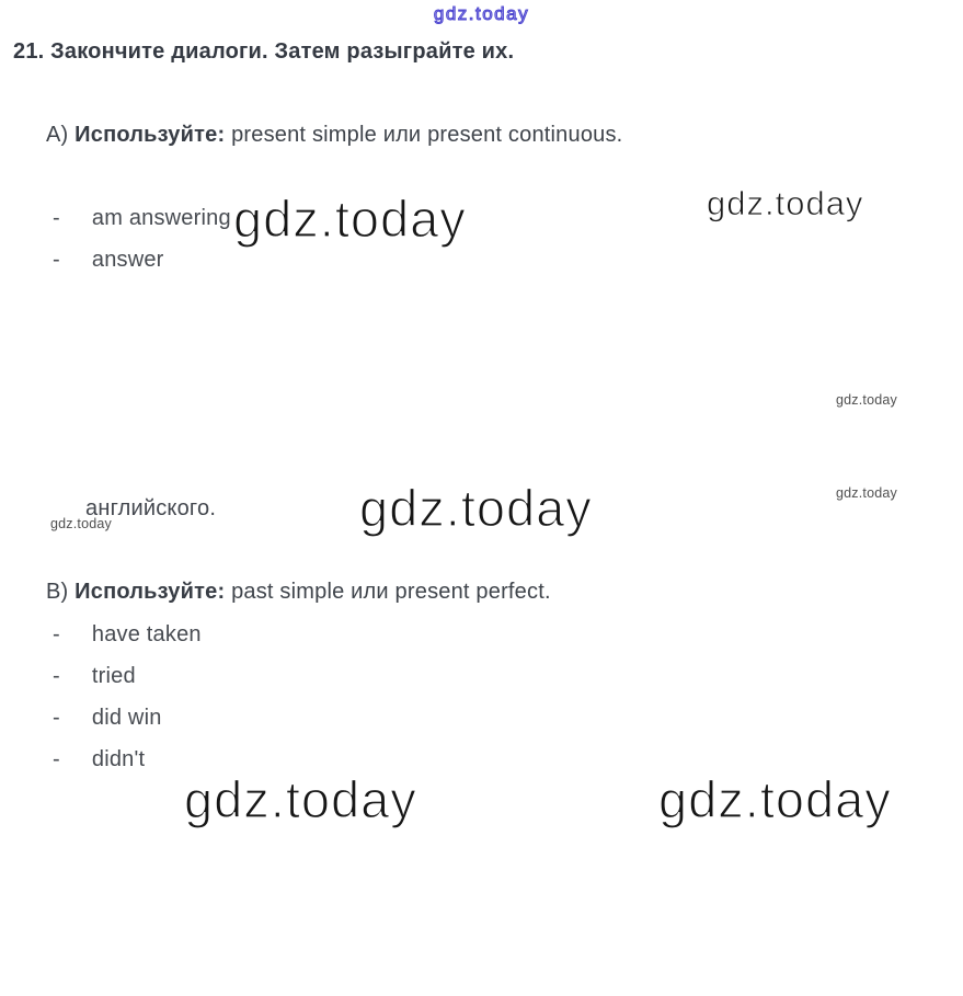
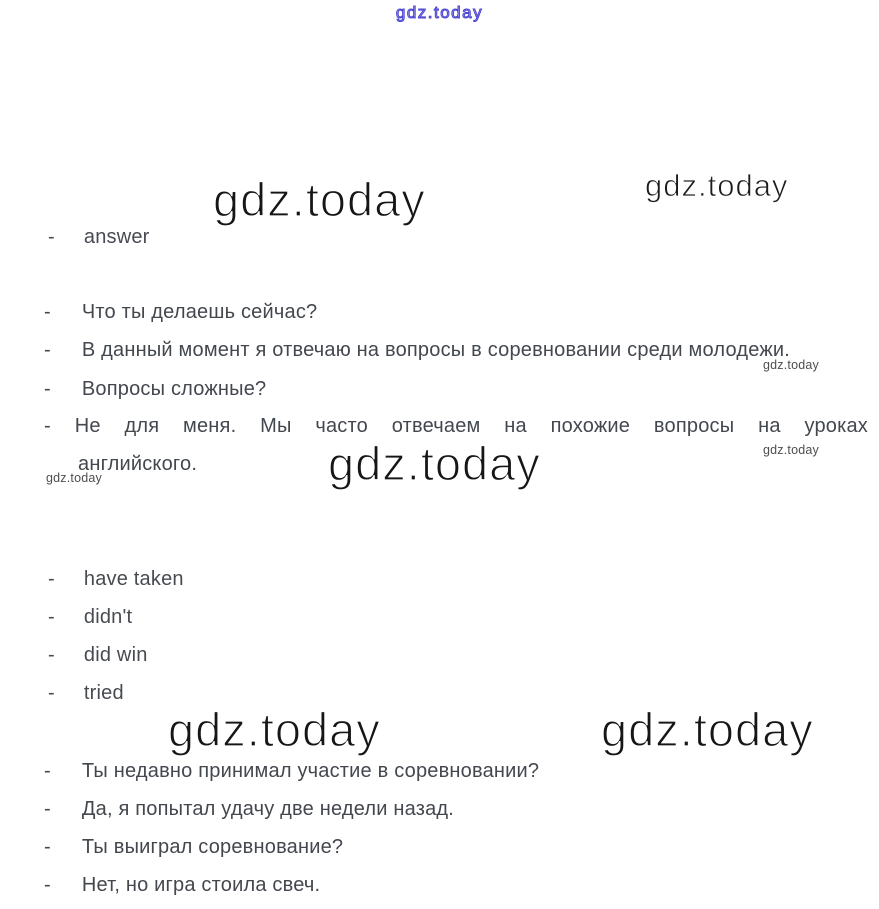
  gdz.today
  gdz.today
  gdz.today
  gdz.today
  gdz.today
  gdz.today
  gdz.today
  gdz.today
  gdz.today
- 21. Закончите диалоги. Затем разыграйте их.
- A) Используйте: present simple или present continuous.
- - am answering
  - answer
+ - Что ты делаешь сейчас?
+ - В данный момент я отвечаю на вопросы в соревновании среди молодежи.
+ - Вопросы сложные?
+ - Не для меня. Мы часто отвечаем на похожие вопросы на уроках
  английского.
- B) Используйте: past simple или present perfect.
  - have taken
- - tried
+ - didn't
  - did win
- - didn't
+ - tried
+ - Ты недавно принимал участие в соревновании?
+ - Да, я попытал удачу две недели назад.
+ - Ты выиграл соревнование?
+ - Нет, но игра стоила свеч.
